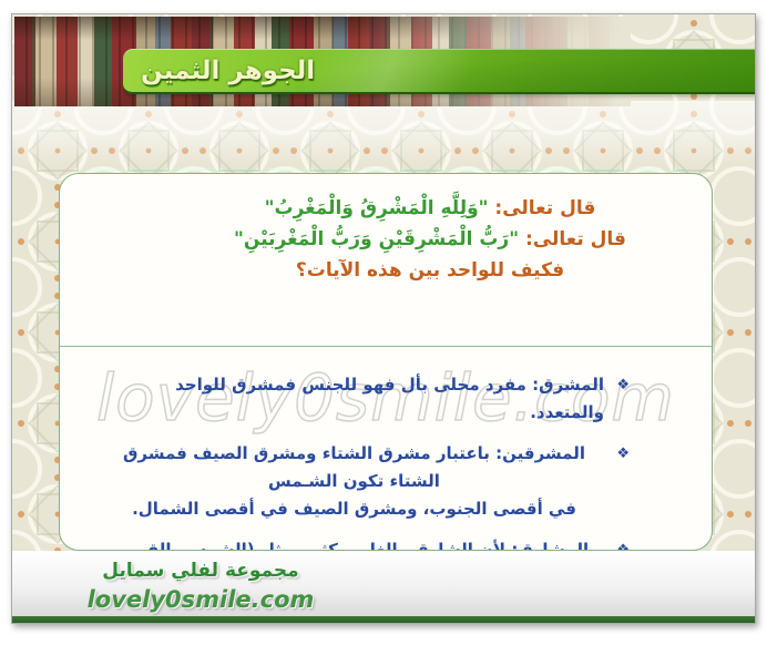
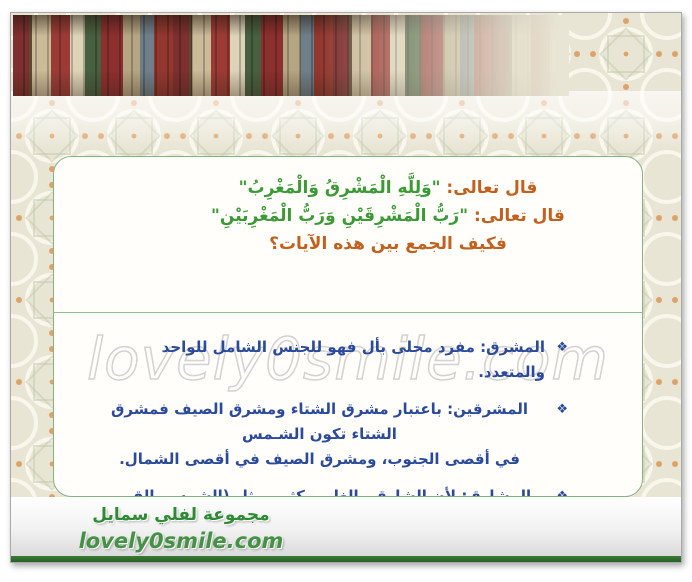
- الجوهر الثمين
  قال تعالى: "وَلِلَّهِ الْمَشْرِقُ وَالْمَغْرِبُ"
  قال تعالى: "رَبُّ الْمَشْرِقَيْنِ وَرَبُّ الْمَغْرِبَيْنِ"
- فكيف للواحد بين هذه الآيات؟
+ فكيف الجمع بين هذه الآيات؟
  lovely0smile.com
  ❖
- المشرق: مفرد محلى بأل فهو للجنس فمشرق للواحد والمتعدد.
+ المشرق: مفرد محلى بأل فهو للجنس الشامل للواحد والمتعدد.
  ❖
  المشرقين: باعتبار مشرق الشتاء ومشرق الصيف فمشرق الشتاء تكون الشـمس
  في أقصى الجنوب، ومشرق الصيف في أقصى الشمال.
  مجموعة لفلي سمايل
  lovely0smile.com
